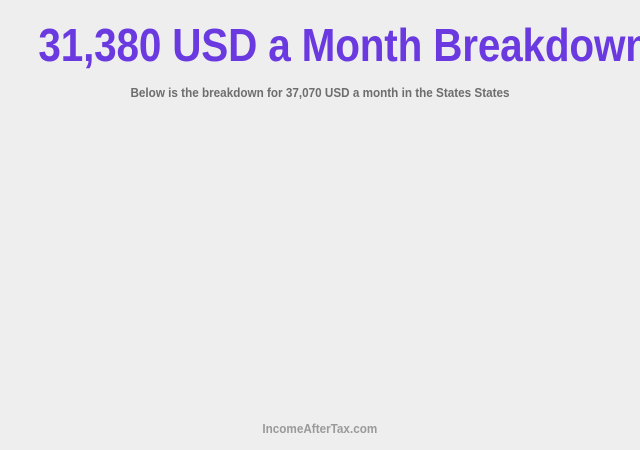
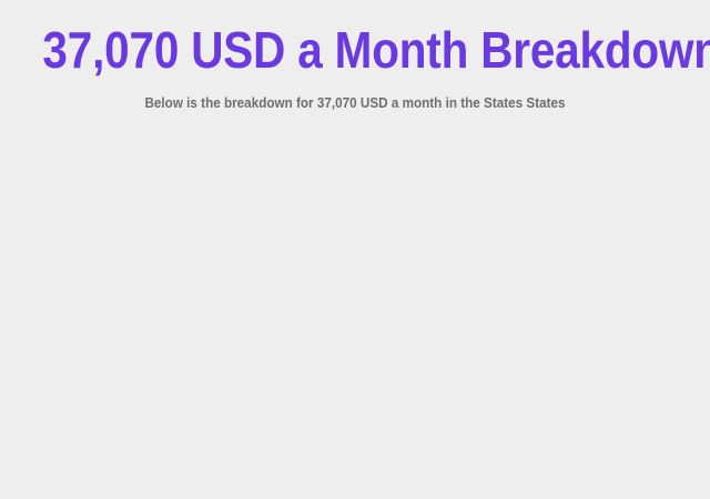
- 31,380 USD a Month Breakdown
+ 37,070 USD a Month Breakdown
  Below is the breakdown for 37,070 USD a month in the States States
- IncomeAfterTax.com
